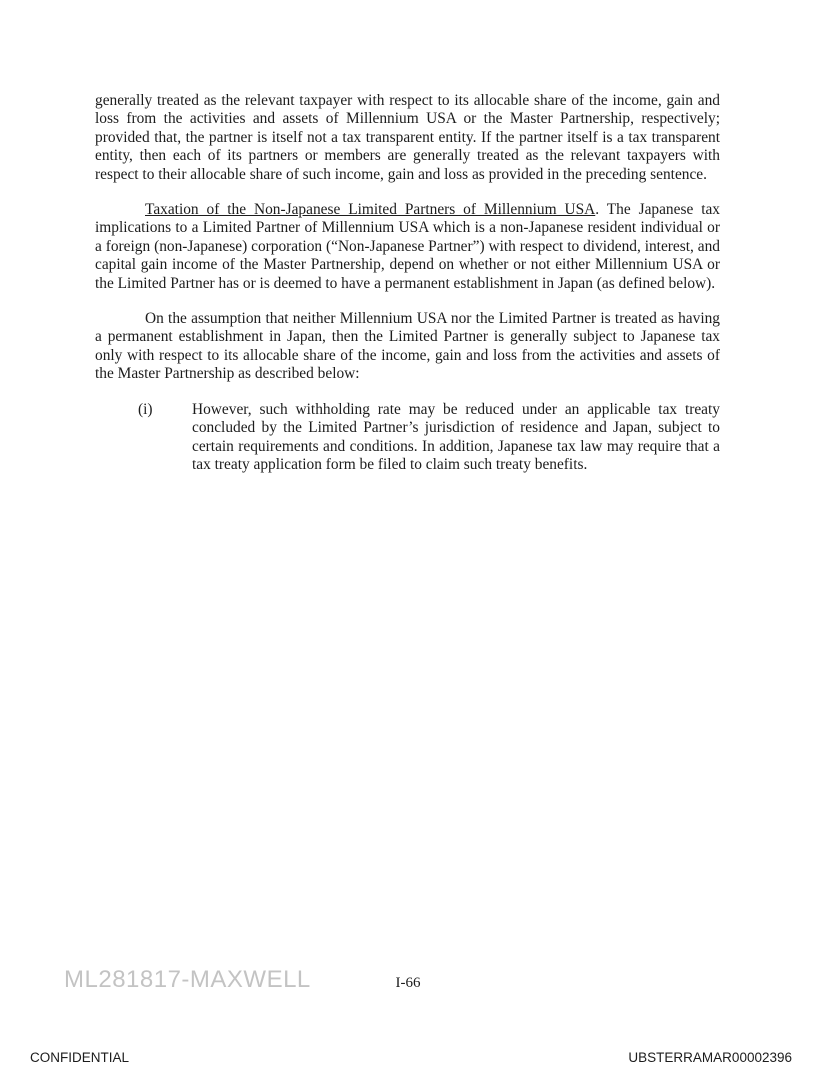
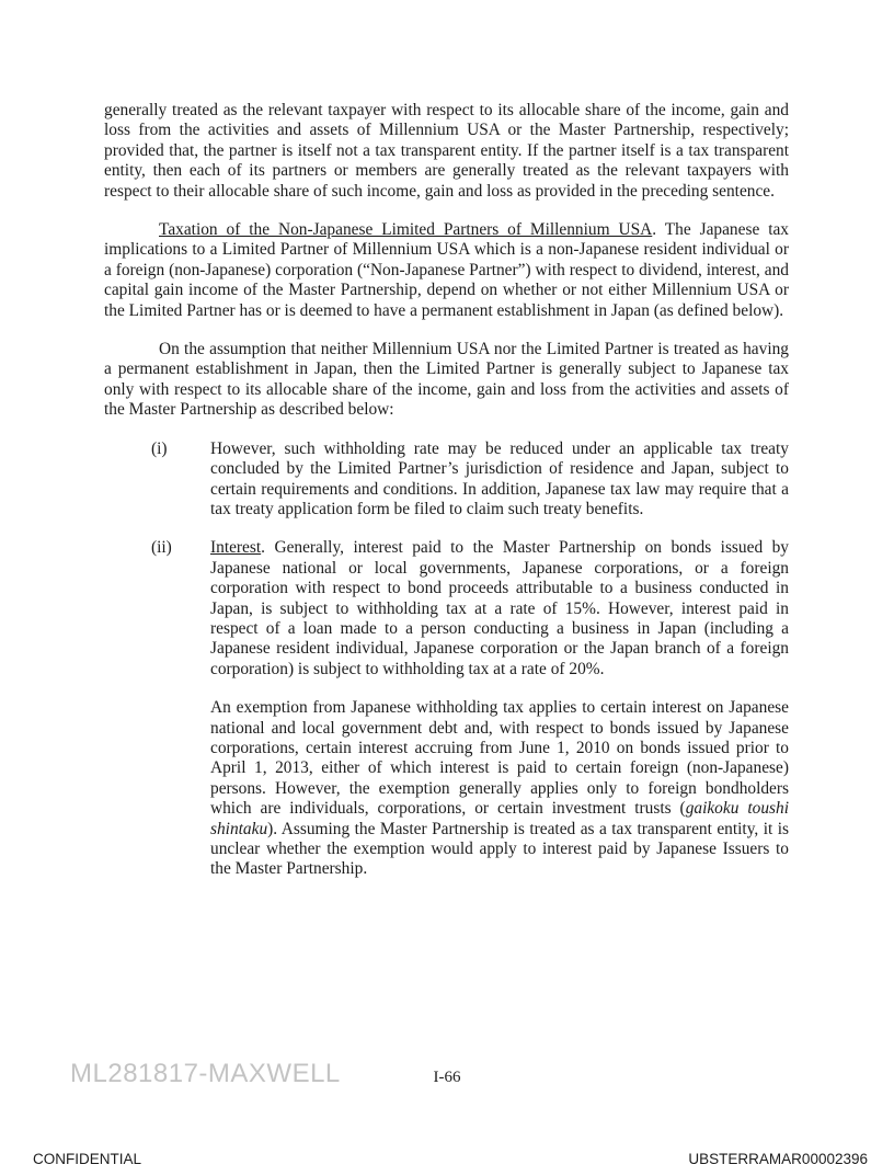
  generally treated as the relevant taxpayer with respect to its allocable share of the income, gain and loss from the activities and assets of Millennium USA or the Master Partnership, respectively; provided that, the partner is itself not a tax transparent entity. If the partner itself is a tax transparent entity, then each of its partners or members are generally treated as the relevant taxpayers with respect to their allocable share of such income, gain and loss as provided in the preceding sentence.
  Taxation of the Non-Japanese Limited Partners of Millennium USA. The Japanese tax implications to a Limited Partner of Millennium USA which is a non-Japanese resident individual or a foreign (non-Japanese) corporation (“Non-Japanese Partner”) with respect to dividend, interest, and capital gain income of the Master Partnership, depend on whether or not either Millennium USA or the Limited Partner has or is deemed to have a permanent establishment in Japan (as defined below).
  On the assumption that neither Millennium USA nor the Limited Partner is treated as having a permanent establishment in Japan, then the Limited Partner is generally subject to Japanese tax only with respect to its allocable share of the income, gain and loss from the activities and assets of the Master Partnership as described below:
  (i)
  However, such withholding rate may be reduced under an applicable tax treaty concluded by the Limited Partner’s jurisdiction of residence and Japan, subject to certain requirements and conditions. In addition, Japanese tax law may require that a tax treaty application form be filed to claim such treaty benefits.
+ (ii)
+ Interest. Generally, interest paid to the Master Partnership on bonds issued by Japanese national or local governments, Japanese corporations, or a foreign corporation with respect to bond proceeds attributable to a business conducted in Japan, is subject to withholding tax at a rate of 15%. However, interest paid in respect of a loan made to a person conducting a business in Japan (including a Japanese resident individual, Japanese corporation or the Japan branch of a foreign corporation) is subject to withholding tax at a rate of 20%.
+ An exemption from Japanese withholding tax applies to certain interest on Japanese national and local government debt and, with respect to bonds issued by Japanese corporations, certain interest accruing from June 1, 2010 on bonds issued prior to April 1, 2013, either of which interest is paid to certain foreign (non-Japanese) persons. However, the exemption generally applies only to foreign bondholders which are individuals, corporations, or certain investment trusts (gaikoku toushi shintaku). Assuming the Master Partnership is treated as a tax transparent entity, it is unclear whether the exemption would apply to interest paid by Japanese Issuers to the Master Partnership.
  ML281817-MAXWELL
  I-66
  CONFIDENTIAL
  UBSTERRAMAR00002396
